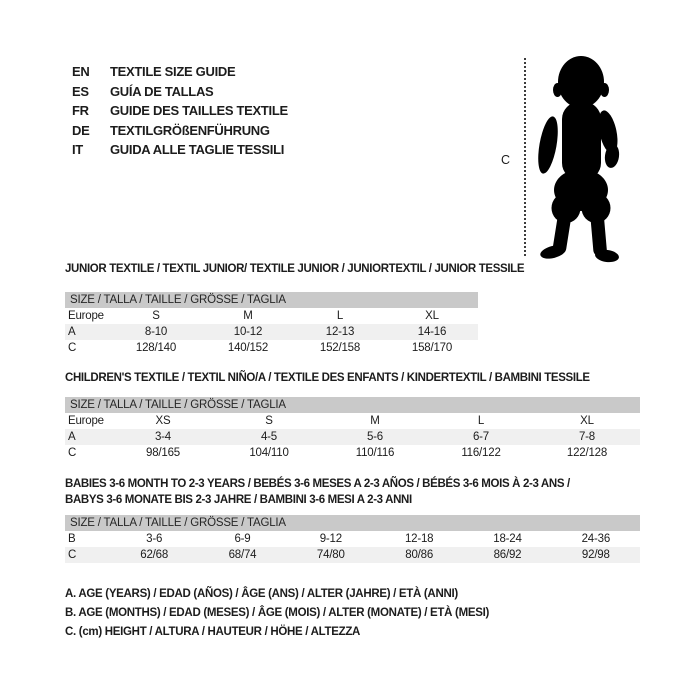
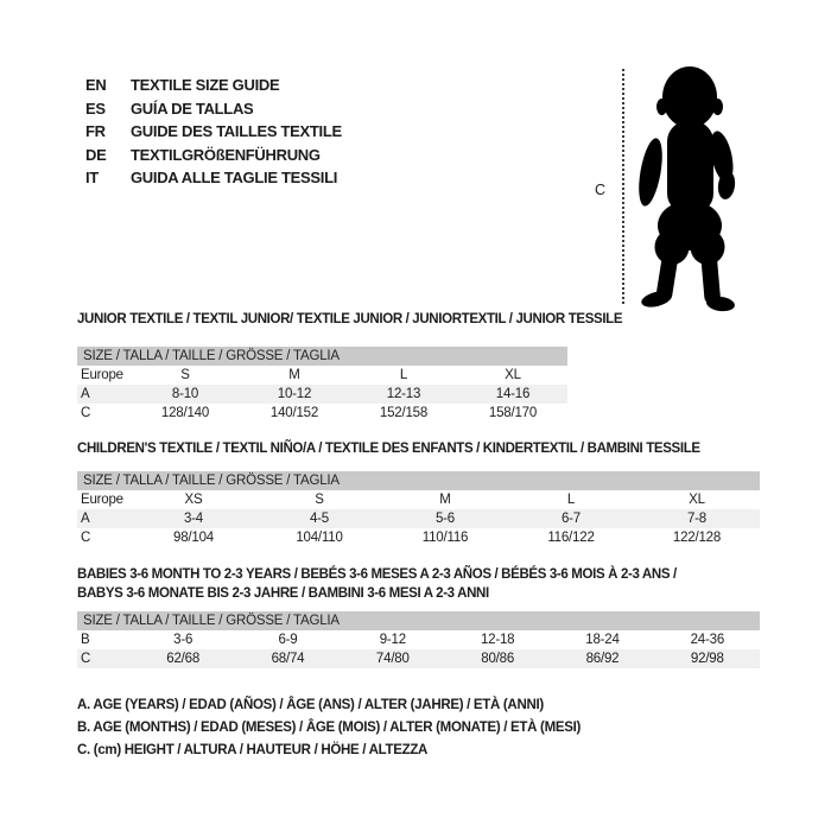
  EN
  TEXTILE SIZE GUIDE
  ES
  GUÍA DE TALLAS
  FR
  GUIDE DES TAILLES TEXTILE
  DE
  TEXTILGRÖßENFÜHRUNG
  IT
  GUIDA ALLE TAGLIE TESSILI
  C
  JUNIOR TEXTILE / TEXTIL JUNIOR/ TEXTILE JUNIOR / JUNIORTEXTIL / JUNIOR TESSILE
  SIZE / TALLA / TAILLE / GRÖSSE / TAGLIA
  Europe	S	M	L	XL
  A	8-10	10-12	12-13	14-16
  C	128/140	140/152	152/158	158/170
  CHILDREN'S TEXTILE / TEXTIL NIÑO/A / TEXTILE DES ENFANTS / KINDERTEXTIL / BAMBINI TESSILE
  SIZE / TALLA / TAILLE / GRÖSSE / TAGLIA
  Europe	XS	S	M	L	XL
  A	3-4	4-5	5-6	6-7	7-8
- C	98/165	104/110	110/116	116/122	122/128
+ C	98/104	104/110	110/116	116/122	122/128
  BABIES 3-6 MONTH TO 2-3 YEARS / BEBÉS 3-6 MESES A 2-3 AÑOS / BÉBÉS 3-6 MOIS À 2-3 ANS /
  BABYS 3-6 MONATE BIS 2-3 JAHRE / BAMBINI 3-6 MESI A 2-3 ANNI
  SIZE / TALLA / TAILLE / GRÖSSE / TAGLIA
  B	3-6	6-9	9-12	12-18	18-24	24-36
  C	62/68	68/74	74/80	80/86	86/92	92/98
  A. AGE (YEARS) / EDAD (AÑOS) / ÂGE (ANS) / ALTER (JAHRE) / ETÀ (ANNI)
  B. AGE (MONTHS) / EDAD (MESES) / ÂGE (MOIS) / ALTER (MONATE) / ETÀ (MESI)
  C. (cm) HEIGHT / ALTURA / HAUTEUR / HÖHE / ALTEZZA
